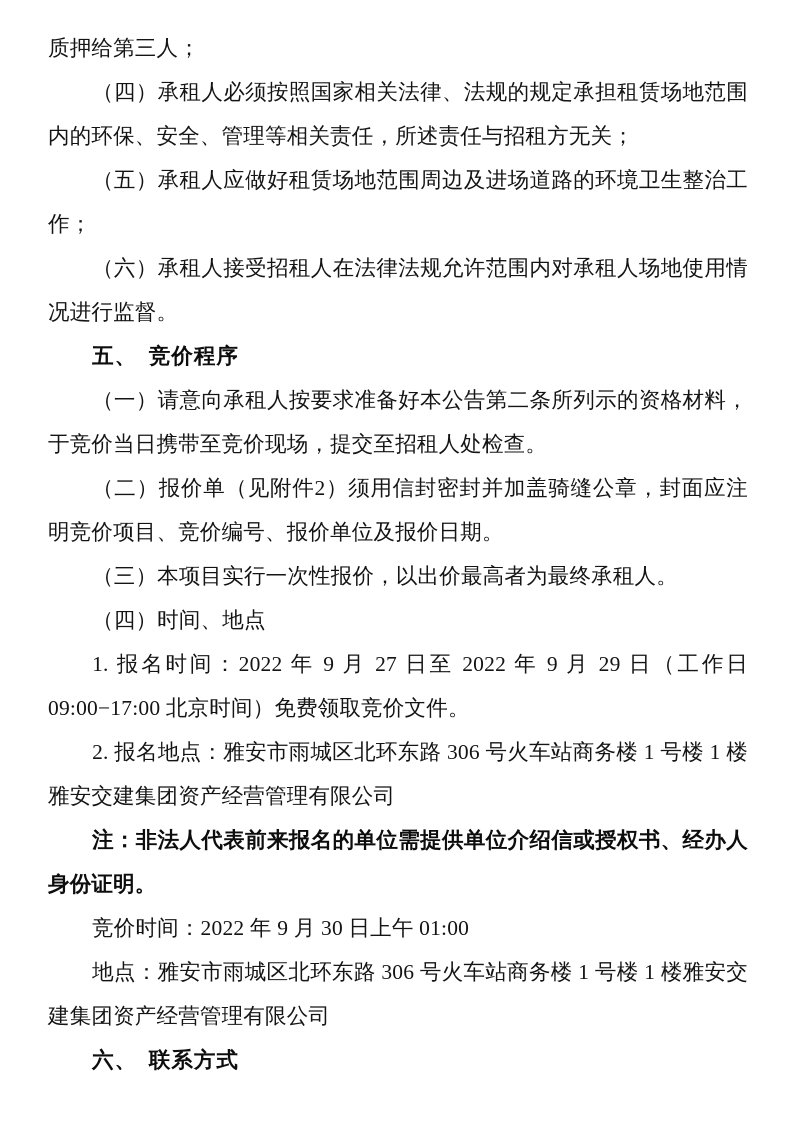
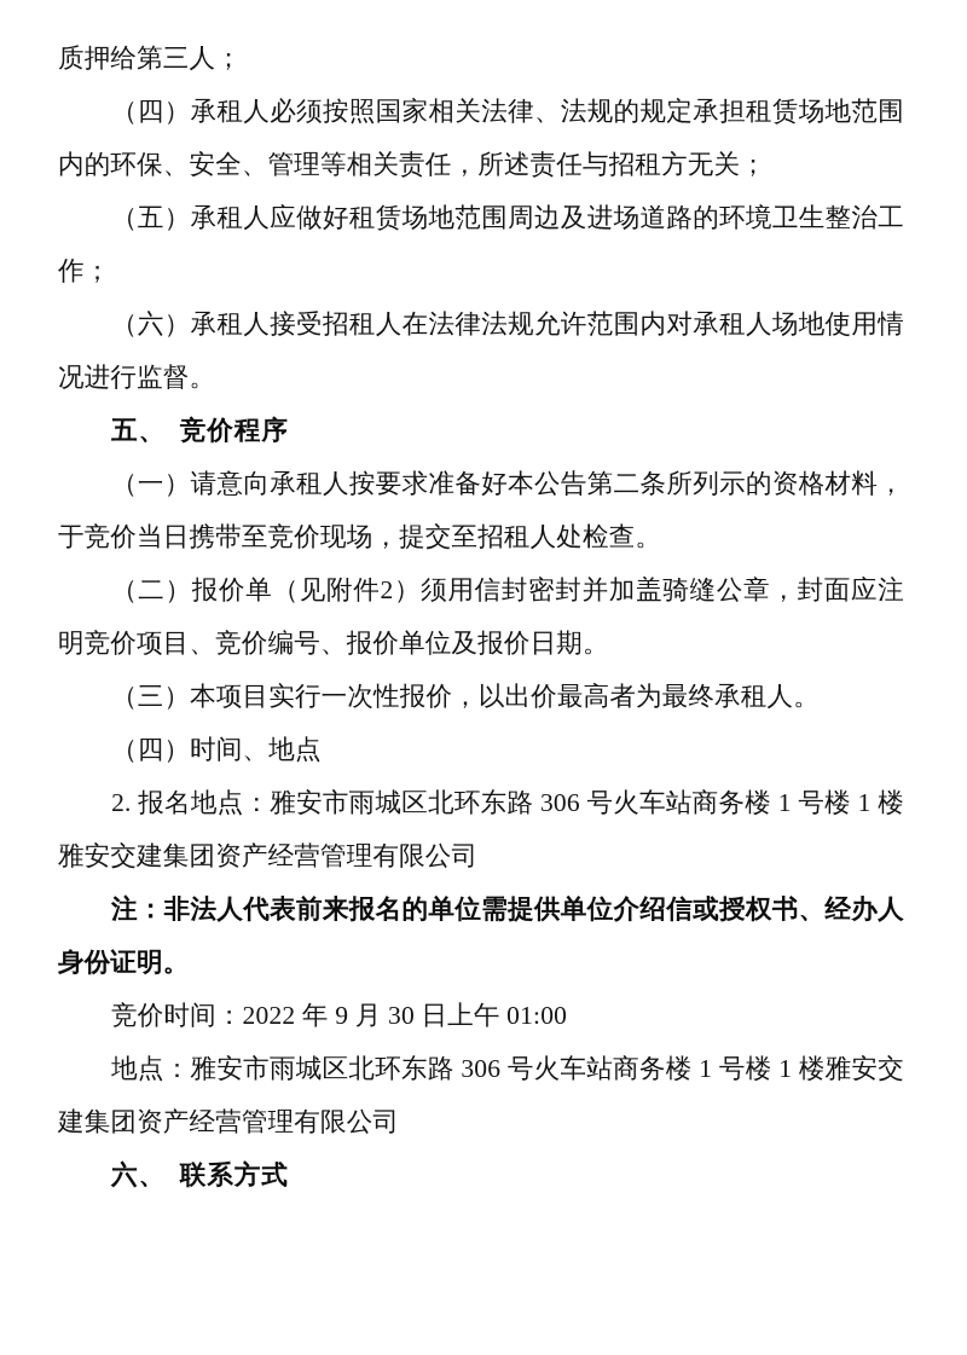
  质押给第三人；
  （四）承租人必须按照国家相关法律、法规的规定承担租赁场地范围内的环保、安全、管理等相关责任，所述责任与招租方无关；
  （五）承租人应做好租赁场地范围周边及进场道路的环境卫生整治工作；
  （六）承租人接受招租人在法律法规允许范围内对承租人场地使用情况进行监督。
  五、 竞价程序
  （一）请意向承租人按要求准备好本公告第二条所列示的资格材料，于竞价当日携带至竞价现场，提交至招租人处检查。
  （二）报价单（见附件2）须用信封密封并加盖骑缝公章，封面应注明竞价项目、竞价编号、报价单位及报价日期。
  （三）本项目实行一次性报价，以出价最高者为最终承租人。
  （四）时间、地点
- 1. 报名时间：2022 年 9 月 27 日至 2022 年 9 月 29 日（工作日 09:00−17:00 北京时间）免费领取竞价文件。
  2. 报名地点：雅安市雨城区北环东路 306 号火车站商务楼 1 号楼 1 楼雅安交建集团资产经营管理有限公司
  注：非法人代表前来报名的单位需提供单位介绍信或授权书、经办人身份证明。
  竞价时间：2022 年 9 月 30 日上午 01:00
  地点：雅安市雨城区北环东路 306 号火车站商务楼 1 号楼 1 楼雅安交建集团资产经营管理有限公司
  六、 联系方式
